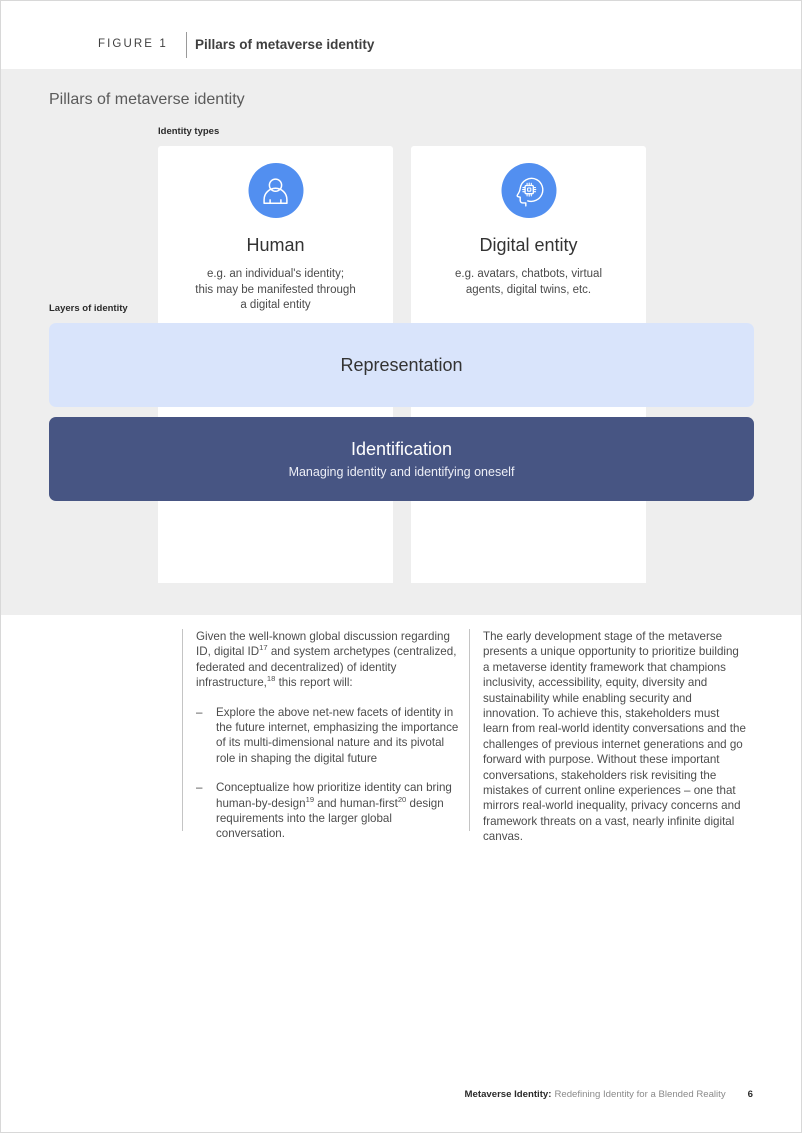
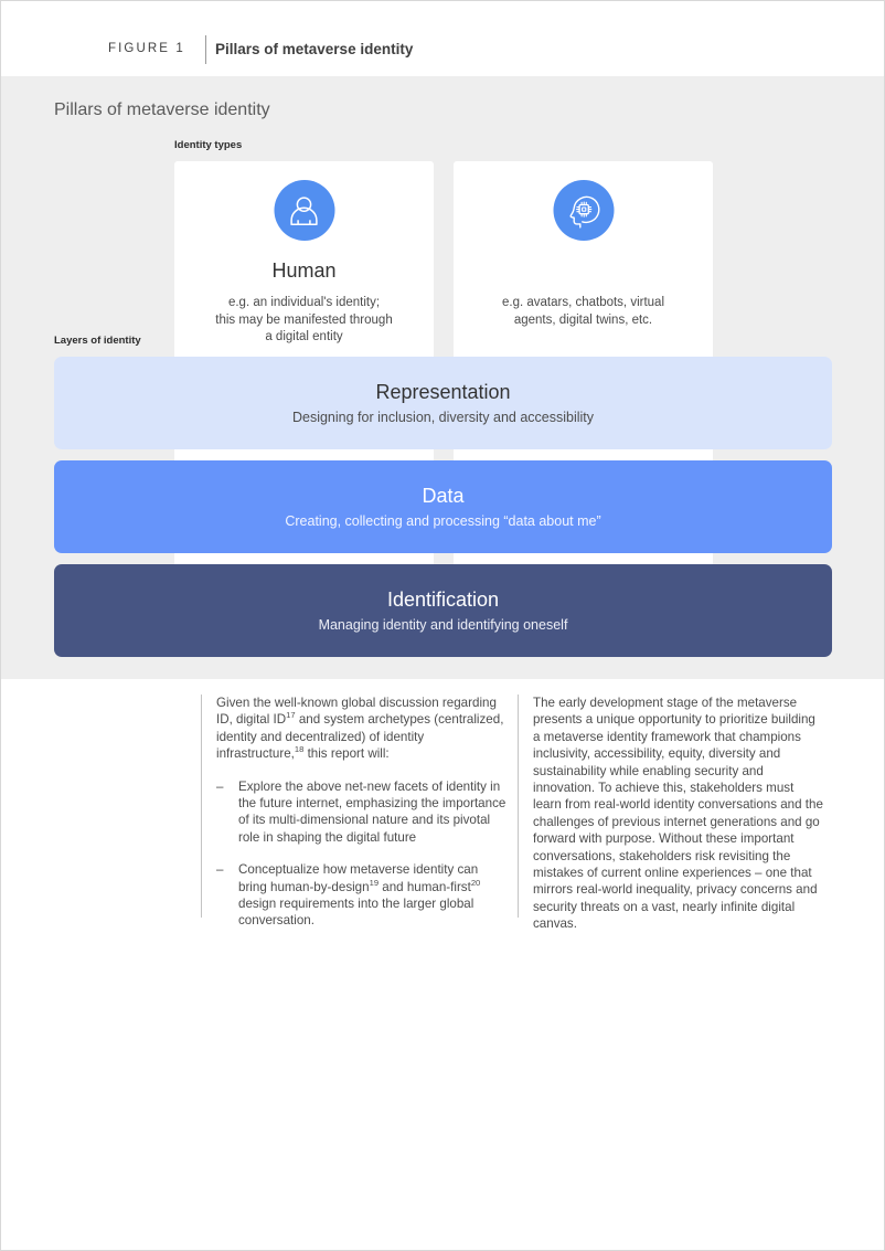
  FIGURE 1
  Pillars of metaverse identity
  Pillars of metaverse identity
  Identity types
  Layers of identity
  Human
  e.g. an individual's identity;
  this may be manifested through
  a digital entity
- Digital entity
  e.g. avatars, chatbots, virtual
  agents, digital twins, etc.
  Representation
+ Designing for inclusion, diversity and accessibility
+ Data
+ Creating, collecting and processing “data about me”
  Identification
  Managing identity and identifying oneself
- Given the well-known global discussion regarding ID, digital ID17 and system archetypes (centralized, federated and decentralized) of identity infrastructure,18 this report will:
+ Given the well-known global discussion regarding ID, digital ID17 and system archetypes (centralized, identity and decentralized) of identity infrastructure,18 this report will:
  –
  Explore the above net-new facets of identity in the future internet, emphasizing the importance of its multi-dimensional nature and its pivotal role in shaping the digital future
  –
- Conceptualize how prioritize identity can bring human-by-design19 and human-first20 design requirements into the larger global conversation.
+ Conceptualize how metaverse identity can bring human-by-design19 and human-first20 design requirements into the larger global conversation.
- The early development stage of the metaverse presents a unique opportunity to prioritize building a metaverse identity framework that champions inclusivity, accessibility, equity, diversity and sustainability while enabling security and innovation. To achieve this, stakeholders must learn from real-world identity conversations and the challenges of previous internet generations and go forward with purpose. Without these important conversations, stakeholders risk revisiting the mistakes of current online experiences – one that mirrors real-world inequality, privacy concerns and framework threats on a vast, nearly infinite digital canvas.
+ The early development stage of the metaverse presents a unique opportunity to prioritize building a metaverse identity framework that champions inclusivity, accessibility, equity, diversity and sustainability while enabling security and innovation. To achieve this, stakeholders must learn from real-world identity conversations and the challenges of previous internet generations and go forward with purpose. Without these important conversations, stakeholders risk revisiting the mistakes of current online experiences – one that mirrors real-world inequality, privacy concerns and security threats on a vast, nearly infinite digital canvas.
- Metaverse Identity:
- Redefining Identity for a Blended Reality
- 6
